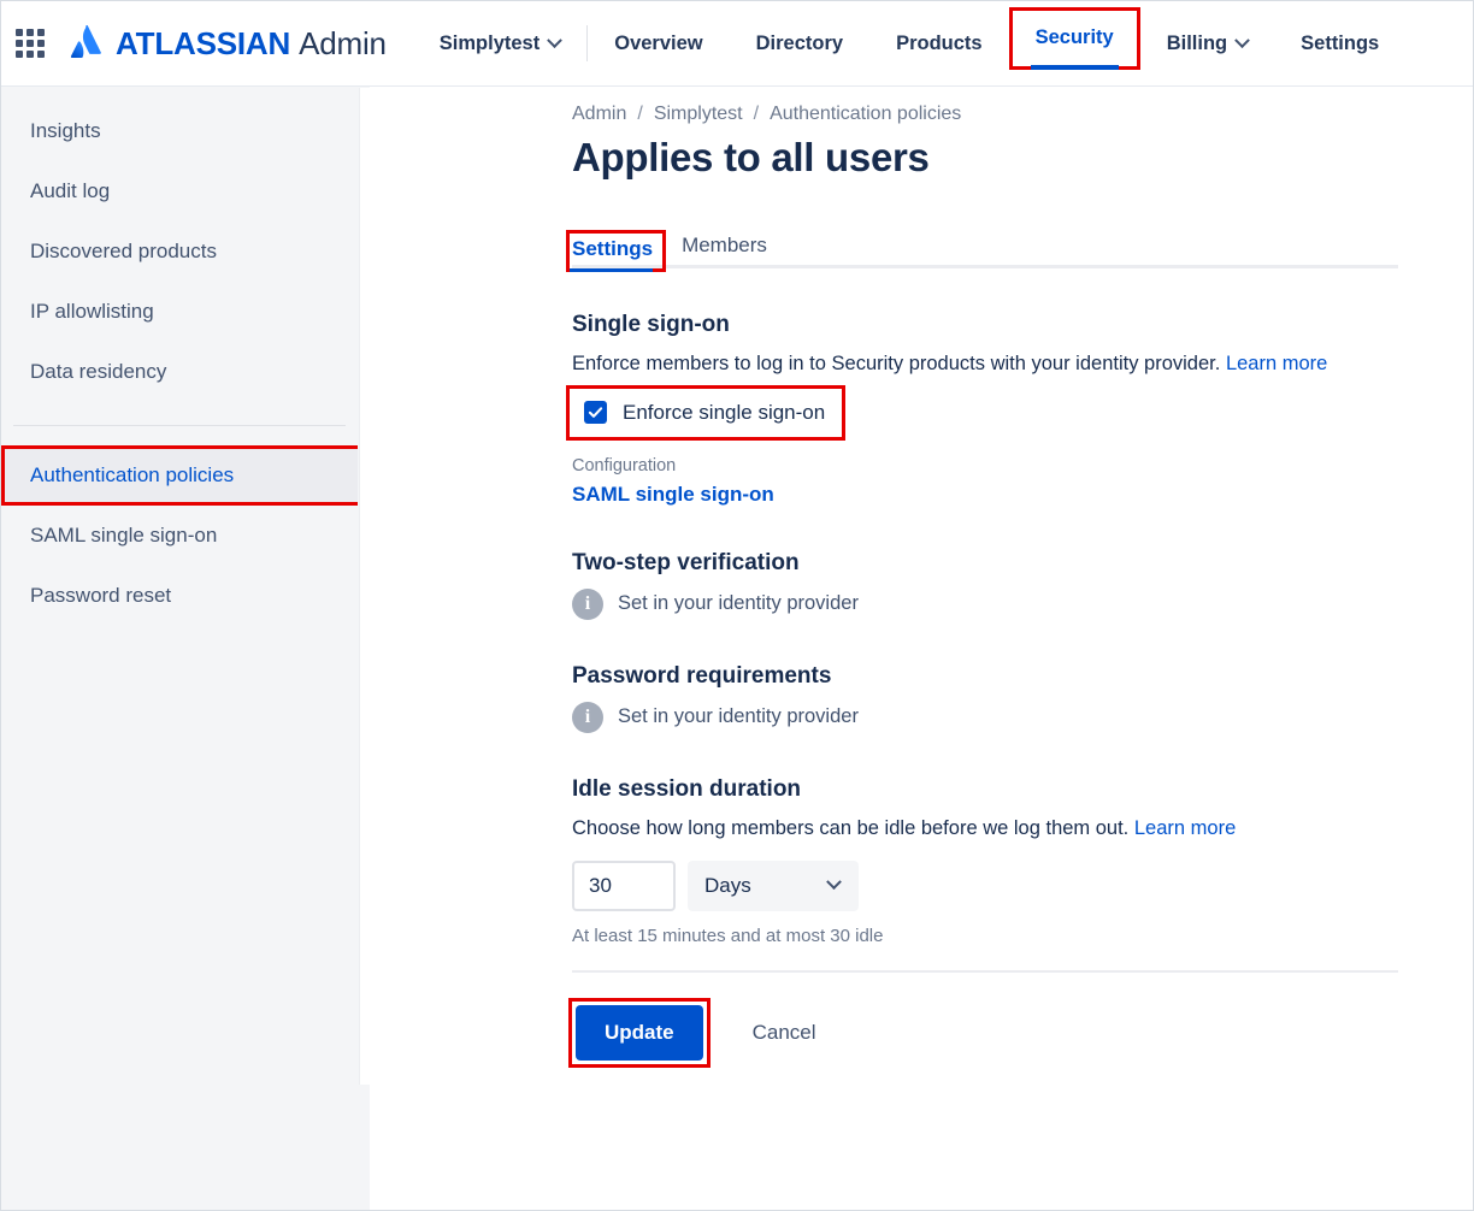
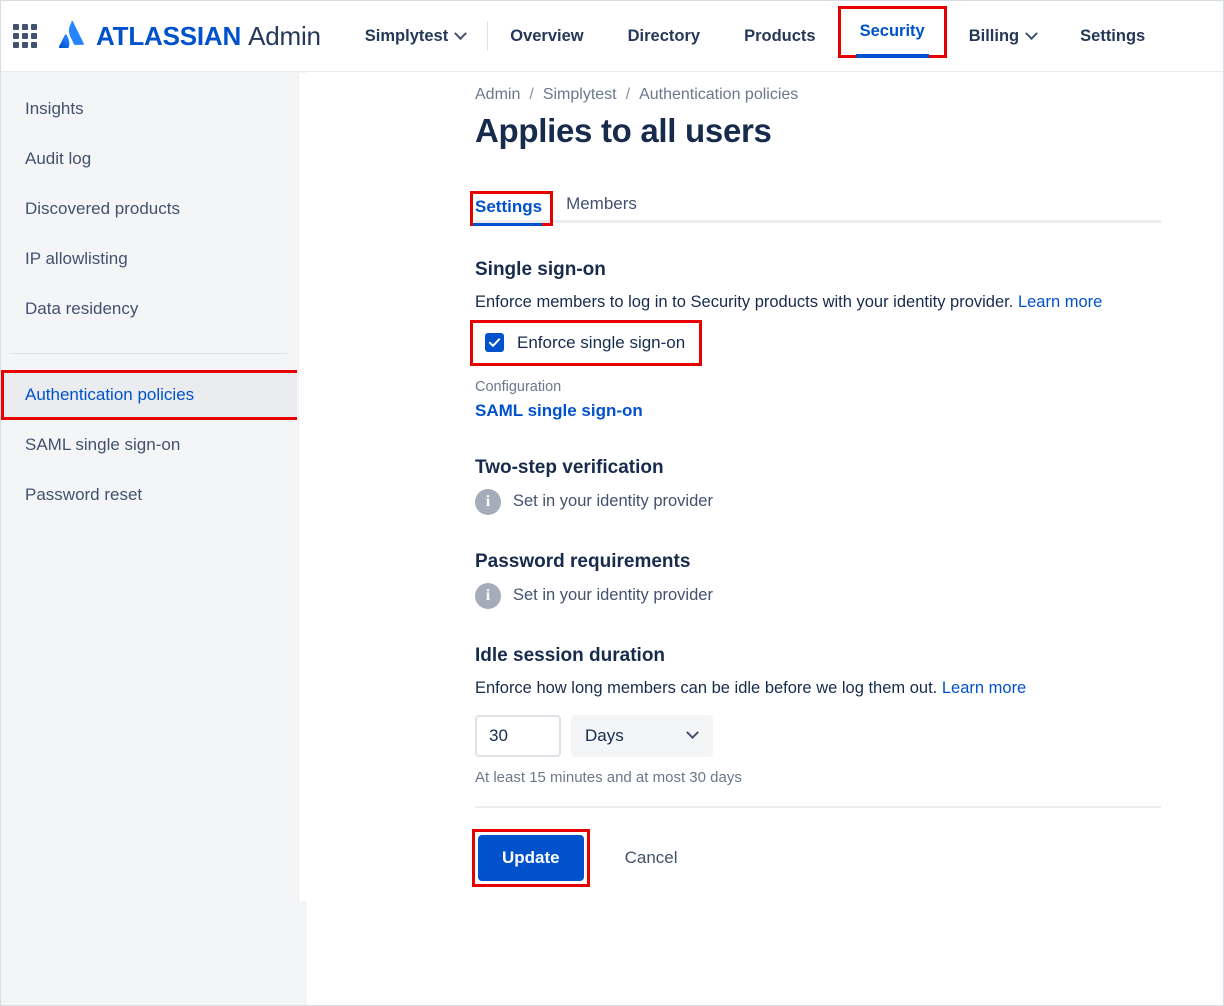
  ATLASSIAN Admin
  Simplytest
  Overview
  Directory
  Products
  Security
  Billing
  Settings
  Insights
  Audit log
  Discovered products
  IP allowlisting
  Data residency
  Authentication policies
  SAML single sign-on
  Password reset
  Admin
  /
  Simplytest
  /
  Authentication policies
  Applies to all users
  Settings
  Members
  Single sign-on
  Enforce members to log in to Security products with your identity provider. Learn more
  Enforce single sign-on
  Configuration
  SAML single sign-on
  Two-step verification
  i
  Set in your identity provider
  Password requirements
  i
  Set in your identity provider
  Idle session duration
- Choose how long members can be idle before we log them out. Learn more
+ Enforce how long members can be idle before we log them out. Learn more
  30
  Days
- At least 15 minutes and at most 30 idle
+ At least 15 minutes and at most 30 days
  Update
  Cancel
